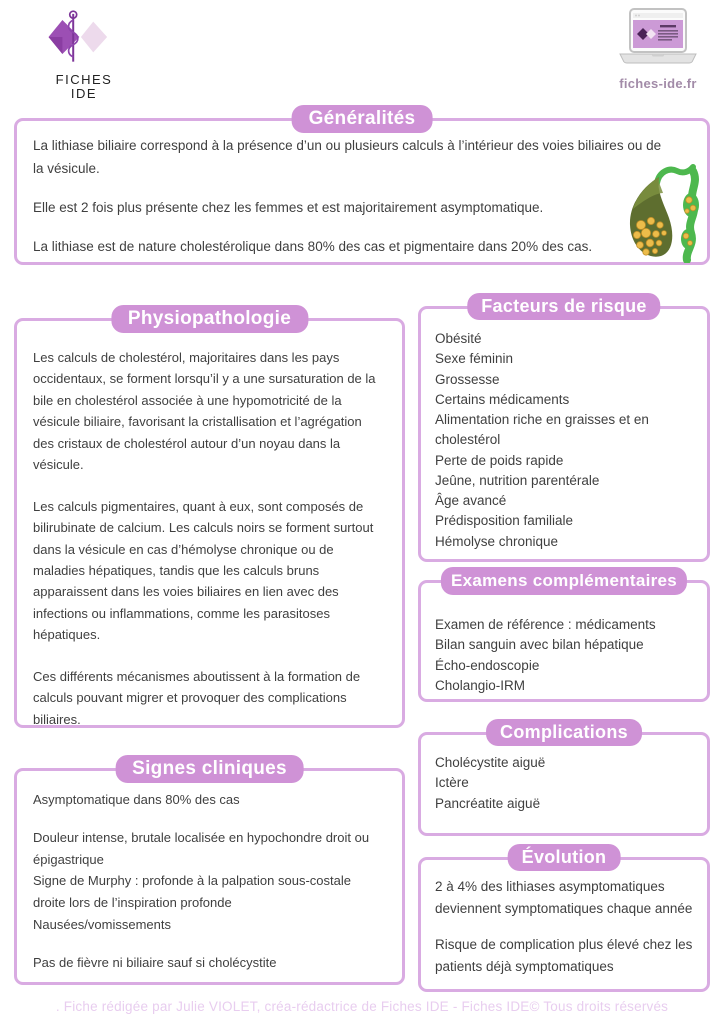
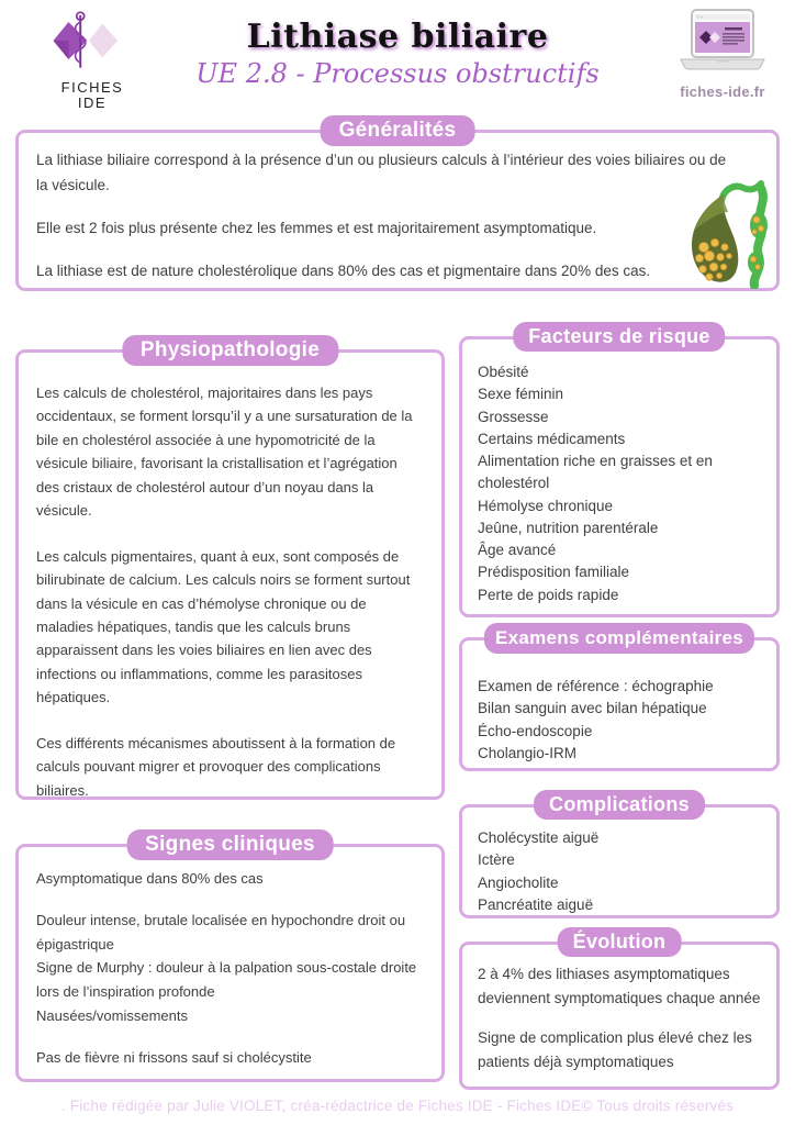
  FICHES
  IDE
+ Lithiase biliaire
+ UE 2.8 - Processus obstructifs
  fiches-ide.fr
  Généralités
  La lithiase biliaire correspond à la présence d’un ou plusieurs calculs à l’intérieur des voies biliaires ou de la vésicule.
  Elle est 2 fois plus présente chez les femmes et est majoritairement asymptomatique.
  La lithiase est de nature cholestérolique dans 80% des cas et pigmentaire dans 20% des cas.
  Physiopathologie
  Les calculs de cholestérol, majoritaires dans les pays occidentaux, se forment lorsqu’il y a une sursaturation de la bile en cholestérol associée à une hypomotricité de la vésicule biliaire, favorisant la cristallisation et l’agrégation des cristaux de cholestérol autour d’un noyau dans la vésicule.
  Les calculs pigmentaires, quant à eux, sont composés de bilirubinate de calcium. Les calculs noirs se forment surtout dans la vésicule en cas d’hémolyse chronique ou de maladies hépatiques, tandis que les calculs bruns apparaissent dans les voies biliaires en lien avec des infections ou inflammations, comme les parasitoses hépatiques.
  Ces différents mécanismes aboutissent à la formation de calculs pouvant migrer et provoquer des complications biliaires.
  Signes cliniques
  Asymptomatique dans 80% des cas
  Douleur intense, brutale localisée en hypochondre droit ou épigastrique
- Signe de Murphy : profonde à la palpation sous-costale droite lors de l’inspiration profonde
+ Signe de Murphy : douleur à la palpation sous-costale droite lors de l’inspiration profonde
  Nausées/vomissements
- Pas de fièvre ni biliaire sauf si cholécystite
+ Pas de fièvre ni frissons sauf si cholécystite
  Facteurs de risque
  Obésité
  Sexe féminin
  Grossesse
  Certains médicaments
  Alimentation riche en graisses et en cholestérol
- Perte de poids rapide
+ Hémolyse chronique
  Jeûne, nutrition parentérale
  Âge avancé
  Prédisposition familiale
- Hémolyse chronique
+ Perte de poids rapide
  Examens complémentaires
- Examen de référence : médicaments
+ Examen de référence : échographie
  Bilan sanguin avec bilan hépatique
  Écho-endoscopie
  Cholangio-IRM
  Complications
  Cholécystite aiguë
  Ictère
+ Angiocholite
  Pancréatite aiguë
  Évolution
  2 à 4% des lithiases asymptomatiques deviennent symptomatiques chaque année
- Risque de complication plus élevé chez les patients déjà symptomatiques
+ Signe de complication plus élevé chez les patients déjà symptomatiques
  . Fiche rédigée par Julie VIOLET, créa-rédactrice de Fiches IDE - Fiches IDE© Tous droits réservés
